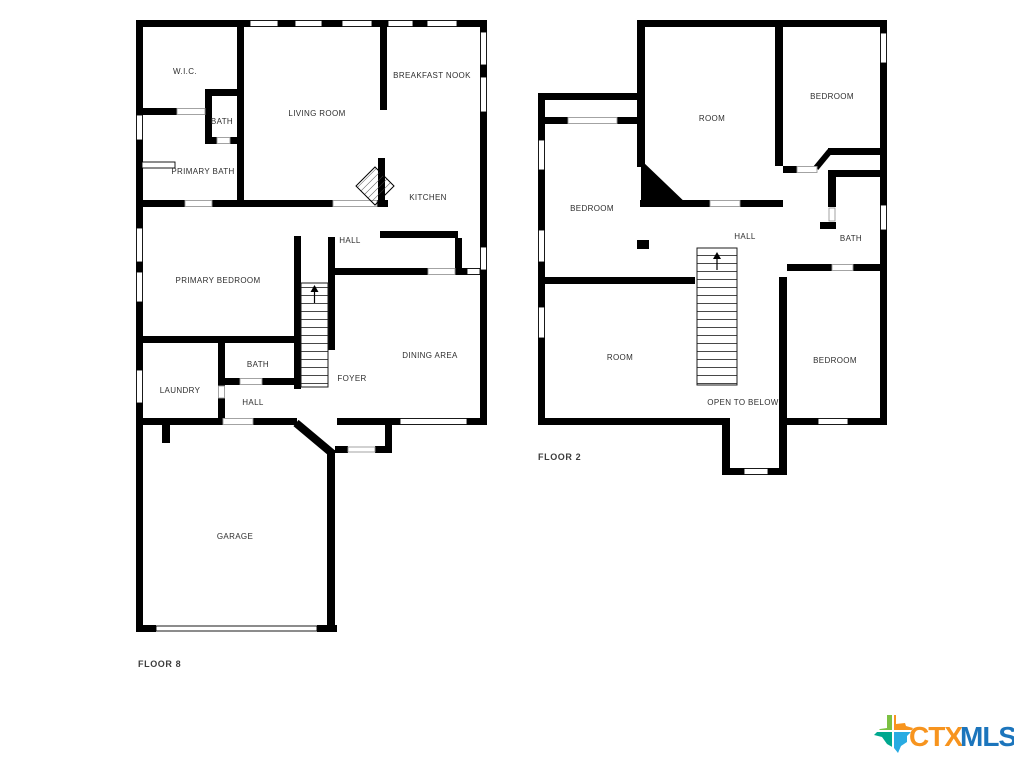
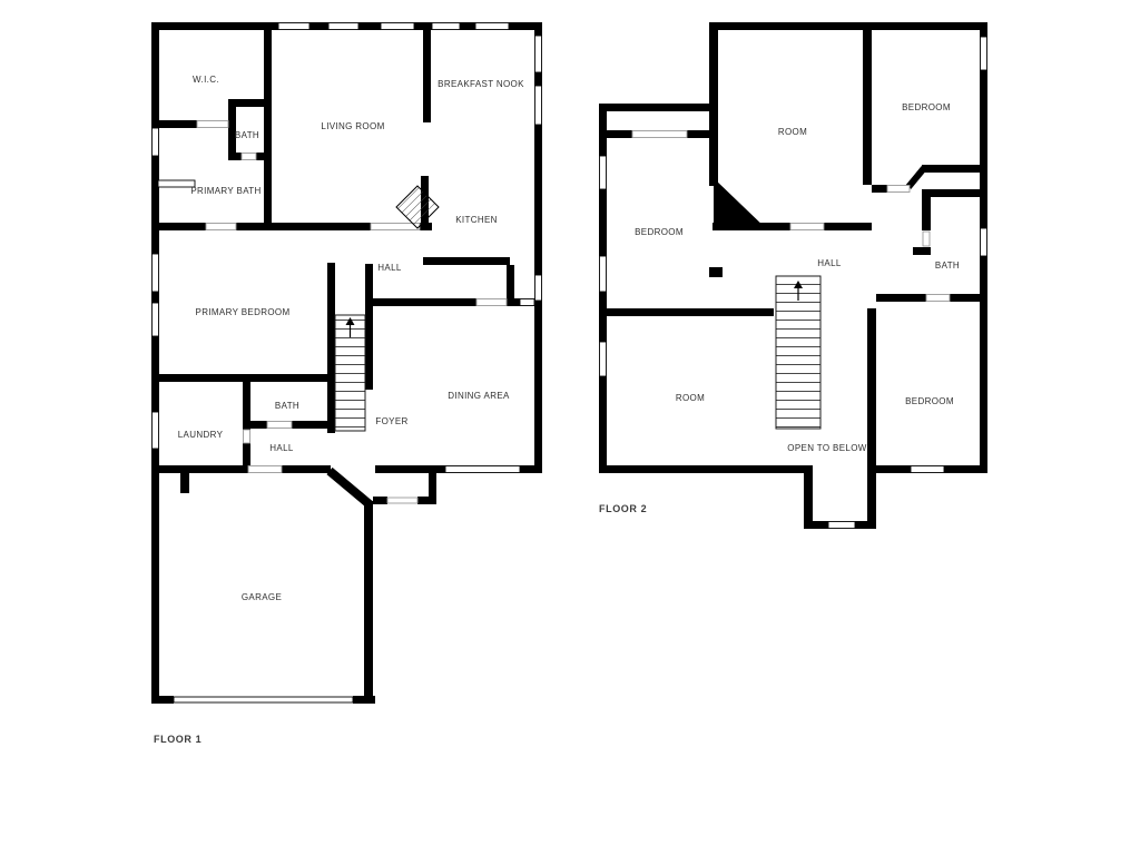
  W.I.C.
  BATH
  PRIMARY BATH
  LIVING ROOM
  BREAKFAST NOOK
  KITCHEN
  HALL
  PRIMARY BEDROOM
  DINING AREA
  FOYER
  BATH
  LAUNDRY
  HALL
  GARAGE
- FLOOR 8
+ FLOOR 1
  ROOM
  BEDROOM
  BEDROOM
  HALL
  BATH
  ROOM
  BEDROOM
  OPEN TO BELOW
  FLOOR 2
- CTX
- MLS
